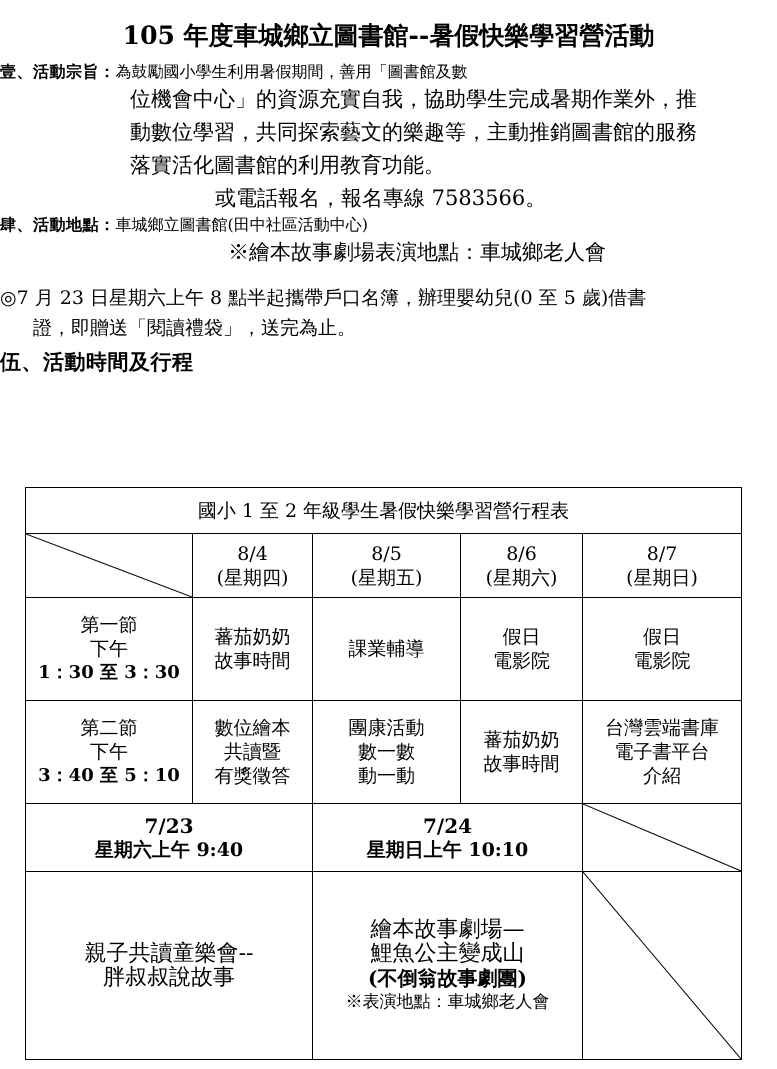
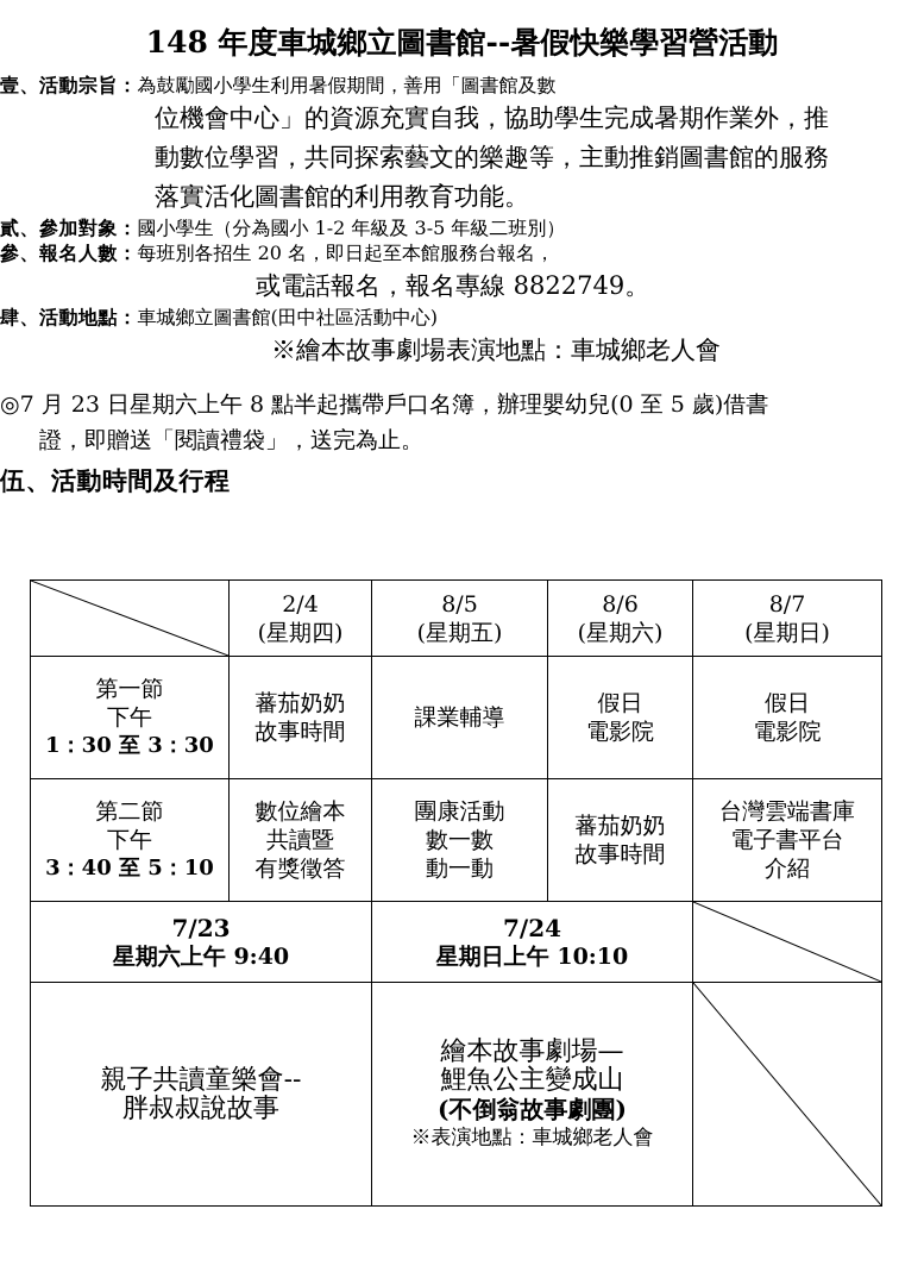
- 105 年度車城鄉立圖書館--暑假快樂學習營活動
+ 148 年度車城鄉立圖書館--暑假快樂學習營活動
  壹、活動宗旨：
  為鼓勵國小學生利用暑假期間，善用「圖書館及數
  位機會中心」的資源充實自我，協助學生完成暑期作業外，推
  動數位學習，共同探索藝文的樂趣等，主動推銷圖書館的服務
  落實活化圖書館的利用教育功能。
+ 貳、參加對象：
+ 國小學生（分為國小 1-2 年級及 3-5 年級二班別）
+ 參、報名人數：
+ 每班別各招生 20 名，即日起至本館服務台報名，
- 或電話報名，報名專線 7583566。
+ 或電話報名，報名專線 8822749。
  肆、活動地點：
  車城鄉立圖書館(田中社區活動中心)
  ※繪本故事劇場表演地點：車城鄉老人會
  ◎7 月 23 日星期六上午 8 點半起攜帶戶口名簿，辦理嬰幼兒(0 至 5 歲)借書
  證，即贈送「閱讀禮袋」，送完為止。
  伍、活動時間及行程
- 國小 1 至 2 年級學生暑假快樂學習營行程表
- 	8/4 (星期四)	8/5 (星期五)	8/6 (星期六)	8/7 (星期日)
+ 	2/4 (星期四)	8/5 (星期五)	8/6 (星期六)	8/7 (星期日)
  第一節 下午 1：30 至 3：30	蕃茄奶奶 故事時間	課業輔導	假日 電影院	假日 電影院
  第二節 下午 3：40 至 5：10	數位繪本 共讀暨 有獎徵答	團康活動 數一數 動一動	蕃茄奶奶 故事時間	台灣雲端書庫 電子書平台 介紹
  7/23 星期六上午 9:40	7/24 星期日上午 10:10
  親子共讀童樂會-- 胖叔叔說故事	繪本故事劇場— 鯉魚公主變成山 (不倒翁故事劇團) ※表演地點：車城鄉老人會
